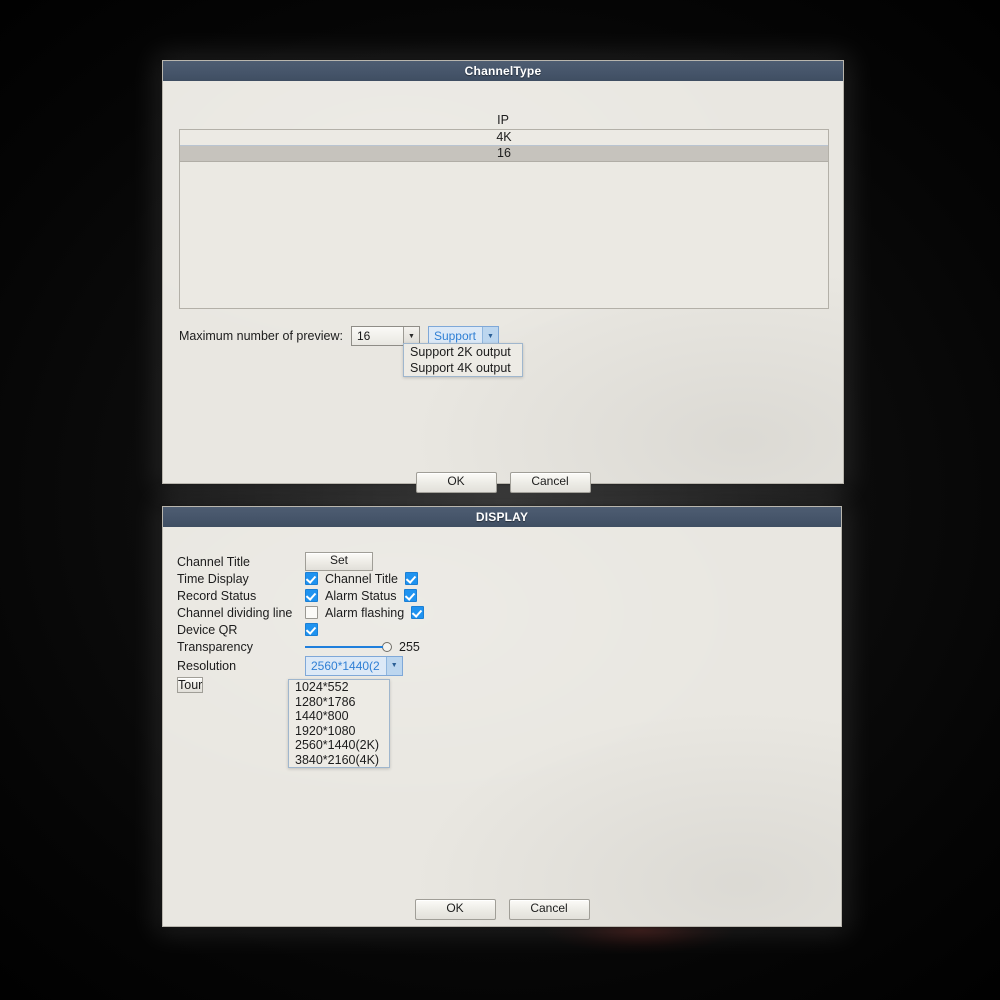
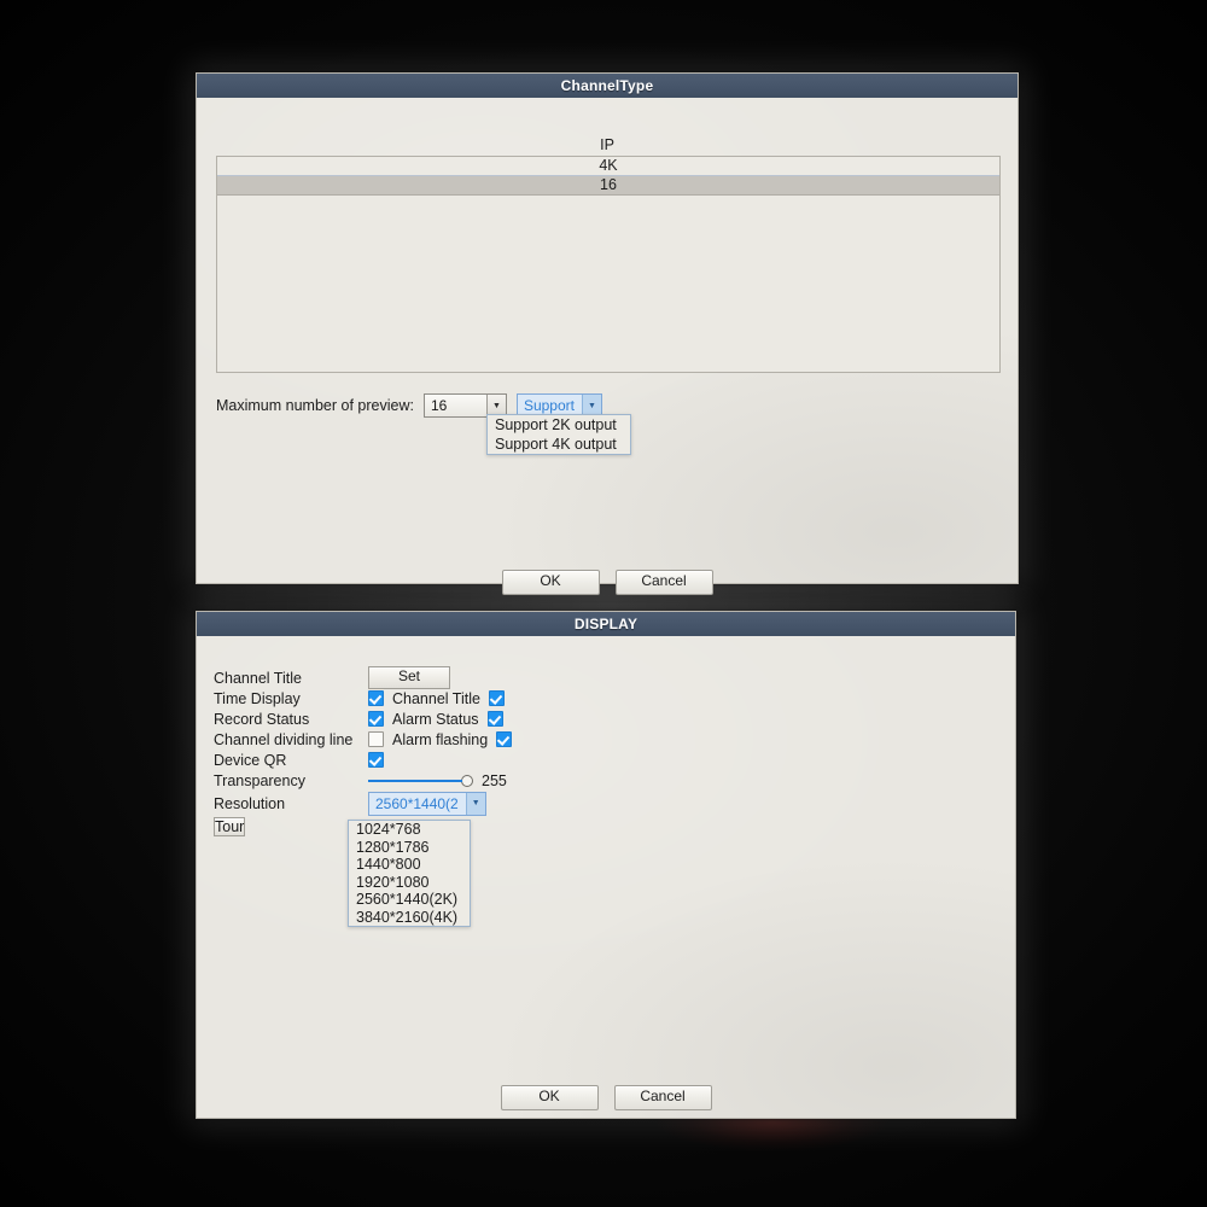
  ChannelType
  IP
  4K
  16
  Maximum number of preview:
  16
  Support
  Support 2K output
  Support 4K output
  OK
  Cancel
  DISPLAY
  Channel Title
  Set
  Time Display
  Channel Title
  Record Status
  Alarm Status
  Channel dividing line
  Alarm flashing
  Device QR
  Transparency
  255
  Resolution
  2560*1440(2
  Tour
- 1024*552
+ 1024*768
  1280*1786
  1440*800
  1920*1080
  2560*1440(2K)
  3840*2160(4K)
  OK
  Cancel
